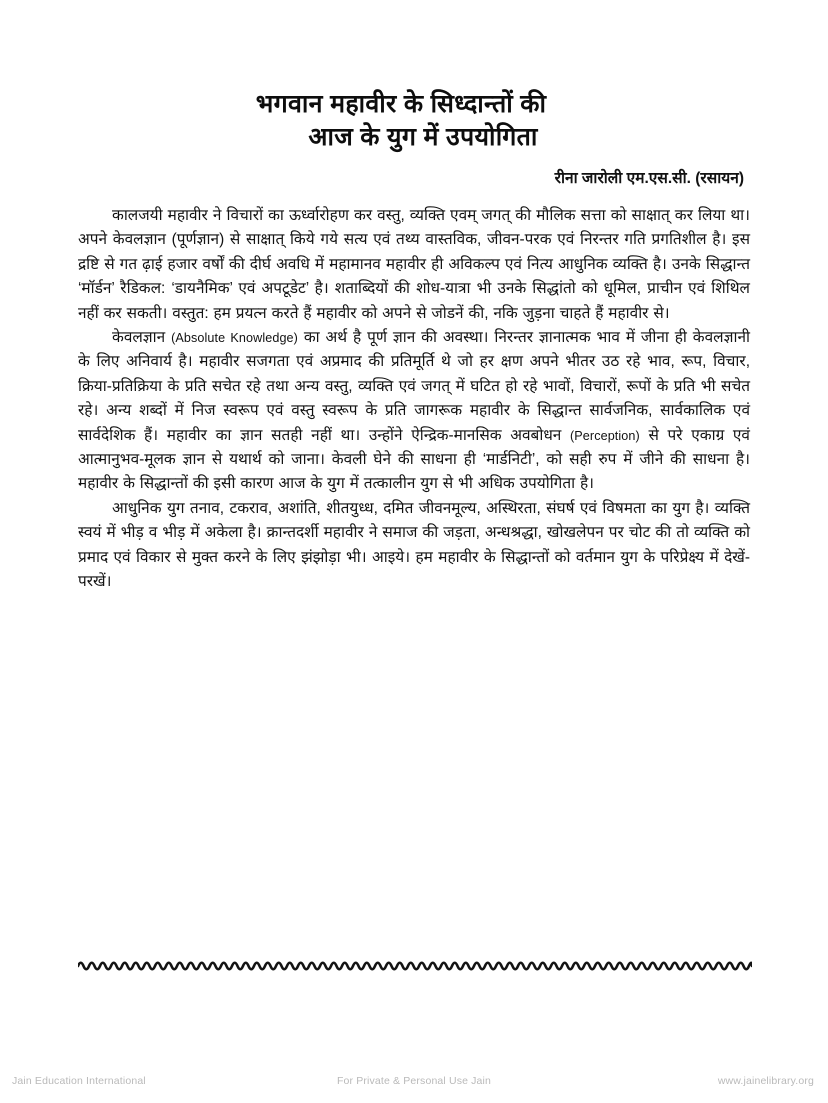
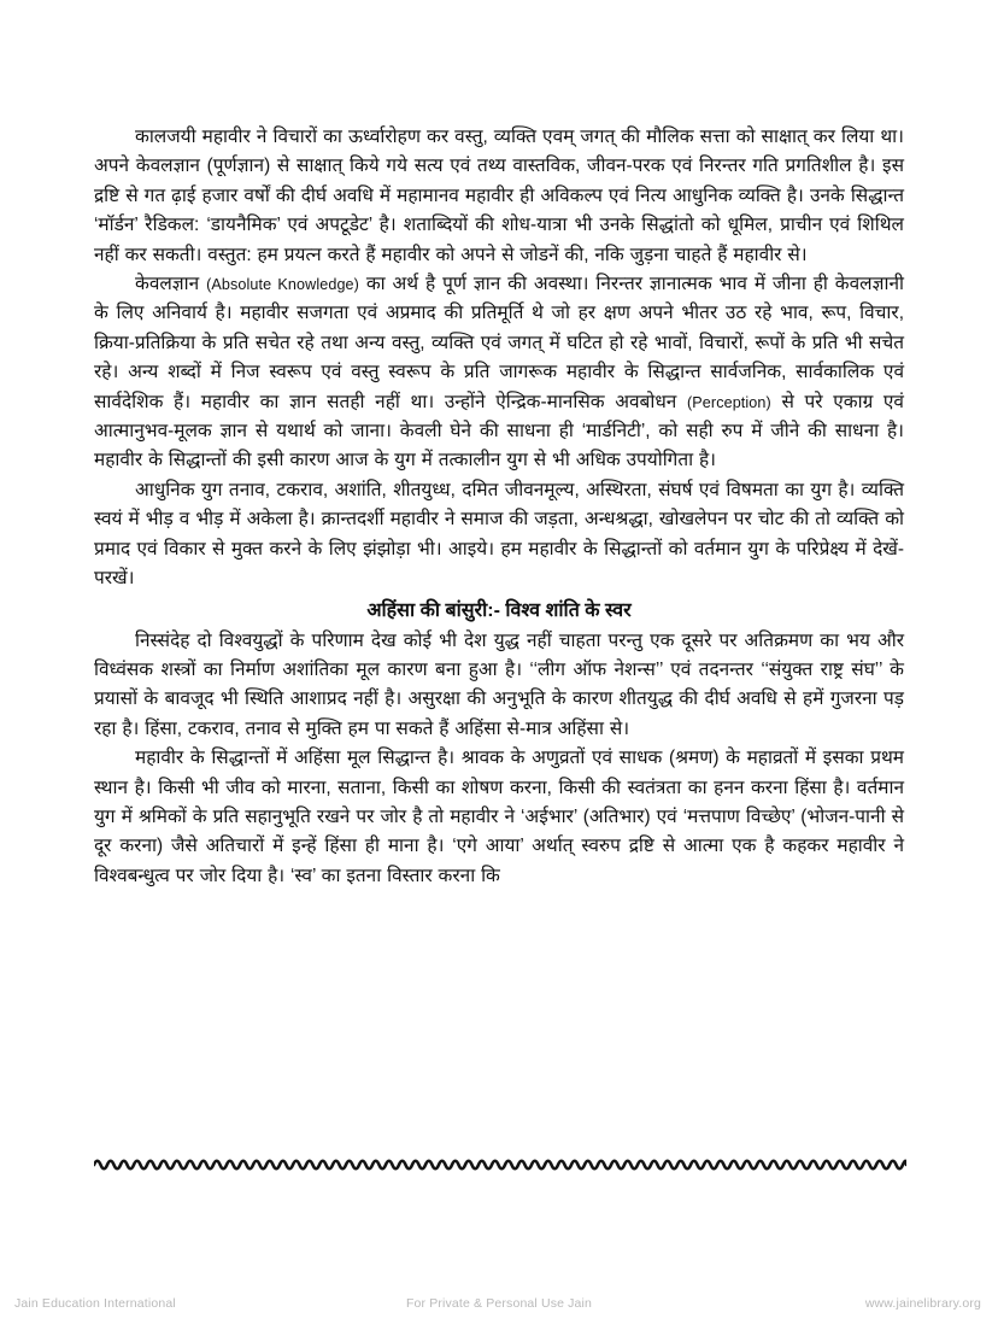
- भगवान महावीर के सिध्दान्तों की
- आज के युग में उपयोगिता
- रीना जारोली एम.एस.सी. (रसायन)
  कालजयी महावीर ने विचारों का ऊर्ध्वारोहण कर वस्तु, व्यक्ति एवम् जगत् की मौलिक सत्ता को साक्षात् कर लिया था। अपने केवलज्ञान (पूर्णज्ञान) से साक्षात् किये गये सत्य एवं तथ्य वास्तविक, जीवन-परक एवं निरन्तर गति प्रगतिशील है। इस द्रष्टि से गत ढ़ाई हजार वर्षों की दीर्घ अवधि में महामानव महावीर ही अविकल्प एवं नित्य आधुनिक व्यक्ति है। उनके सिद्धान्त ‘मॉर्डन’ रैडिकल: ‘डायनैमिक’ एवं अपटूडेट’ है। शताब्दियों की शोध-यात्रा भी उनके सिद्धांतो को धूमिल, प्राचीन एवं शिथिल नहीं कर सकती। वस्तुत: हम प्रयत्न करते हैं महावीर को अपने से जोडनें की, नकि जुड़ना चाहते हैं महावीर से।
  केवलज्ञान (Absolute Knowledge) का अर्थ है पूर्ण ज्ञान की अवस्था। निरन्तर ज्ञानात्मक भाव में जीना ही केवलज्ञानी के लिए अनिवार्य है। महावीर सजगता एवं अप्रमाद की प्रतिमूर्ति थे जो हर क्षण अपने भीतर उठ रहे भाव, रूप, विचार, क्रिया-प्रतिक्रिया के प्रति सचेत रहे तथा अन्य वस्तु, व्यक्ति एवं जगत् में घटित हो रहे भावों, विचारों, रूपों के प्रति भी सचेत रहे। अन्य शब्दों में निज स्वरूप एवं वस्तु स्वरूप के प्रति जागरूक महावीर के सिद्धान्त सार्वजनिक, सार्वकालिक एवं सार्वदेशिक हैं। महावीर का ज्ञान सतही नहीं था। उन्होंने ऐन्द्रिक-मानसिक अवबोधन (Perception) से परे एकाग्र एवं आत्मानुभव-मूलक ज्ञान से यथार्थ को जाना। केवली घेने की साधना ही ‘मार्डनिटी’, को सही रुप में जीने की साधना है। महावीर के सिद्धान्तों की इसी कारण आज के युग में तत्कालीन युग से भी अधिक उपयोगिता है।
  आधुनिक युग तनाव, टकराव, अशांति, शीतयुध्ध, दमित जीवनमूल्य, अस्थिरता, संघर्ष एवं विषमता का युग है। व्यक्ति स्वयं में भीड़ व भीड़ में अकेला है। क्रान्तदर्शी महावीर ने समाज की जड़ता, अन्धश्रद्धा, खोखलेपन पर चोट की तो व्यक्ति को प्रमाद एवं विकार से मुक्त करने के लिए झंझोड़ा भी। आइये। हम महावीर के सिद्धान्तों को वर्तमान युग के परिप्रेक्ष्य में देखें-परखें।
+ अहिंसा की बांसुरी:- विश्व शांति के स्वर
+ निस्संदेह दो विश्वयुद्धों के परिणाम देख कोई भी देश युद्ध नहीं चाहता परन्तु एक दूसरे पर अतिक्रमण का भय और विध्वंसक शस्त्रों का निर्माण अशांतिका मूल कारण बना हुआ है। ‘‘लीग ऑफ नेशन्स’’ एवं तदनन्तर ‘‘संयुक्त राष्ट्र संघ’’ के प्रयासों के बावजूद भी स्थिति आशाप्रद नहीं है। असुरक्षा की अनुभूति के कारण शीतयुद्ध की दीर्घ अवधि से हमें गुजरना पड़ रहा है। हिंसा, टकराव, तनाव से मुक्ति हम पा सकते हैं अहिंसा से-मात्र अहिंसा से।
+ महावीर के सिद्धान्तों में अहिंसा मूल सिद्धान्त है। श्रावक के अणुव्रतों एवं साधक (श्रमण) के महाव्रतों में इसका प्रथम स्थान है। किसी भी जीव को मारना, सताना, किसी का शोषण करना, किसी की स्वतंत्रता का हनन करना हिंसा है। वर्तमान युग में श्रमिकों के प्रति सहानुभूति रखने पर जोर है तो महावीर ने ‘अईभार’ (अतिभार) एवं ‘मत्तपाण विच्छेए’ (भोजन-पानी से दूर करना) जैसे अतिचारों में इन्हें हिंसा ही माना है। ‘एगे आया’ अर्थात् स्वरुप द्रष्टि से आत्मा एक है कहकर महावीर ने विश्वबन्धुत्व पर जोर दिया है। ‘स्व’ का इतना विस्तार करना कि
  Jain Education International
  For Private & Personal Use Jain
  www.jainelibrary.org
